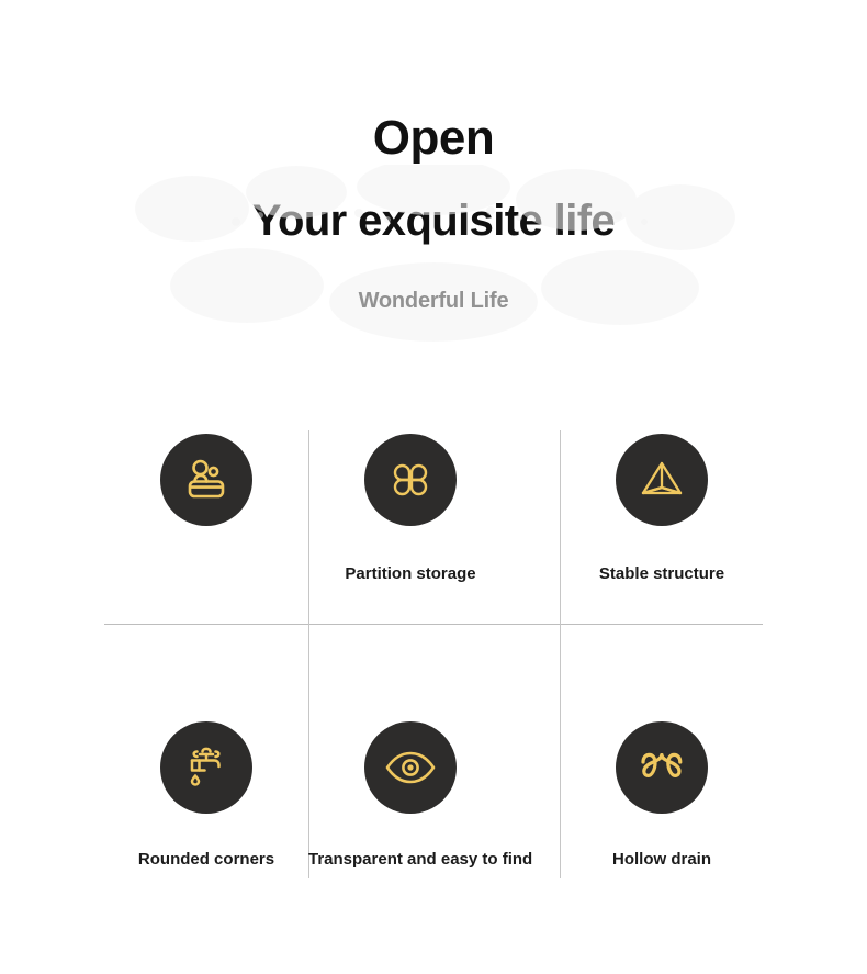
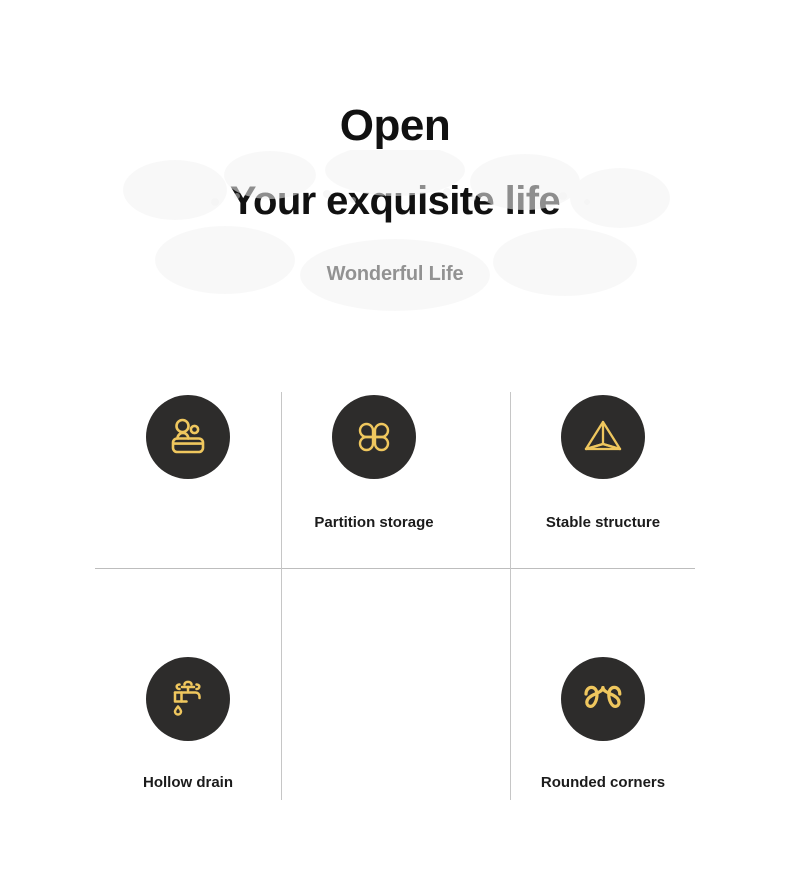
  Open
  Your exquisite life
  Wonderful Life
  Partition storage
  Stable structure
- Rounded corners
+ Hollow drain
- Transparent and easy to find
- Hollow drain
+ Rounded corners
